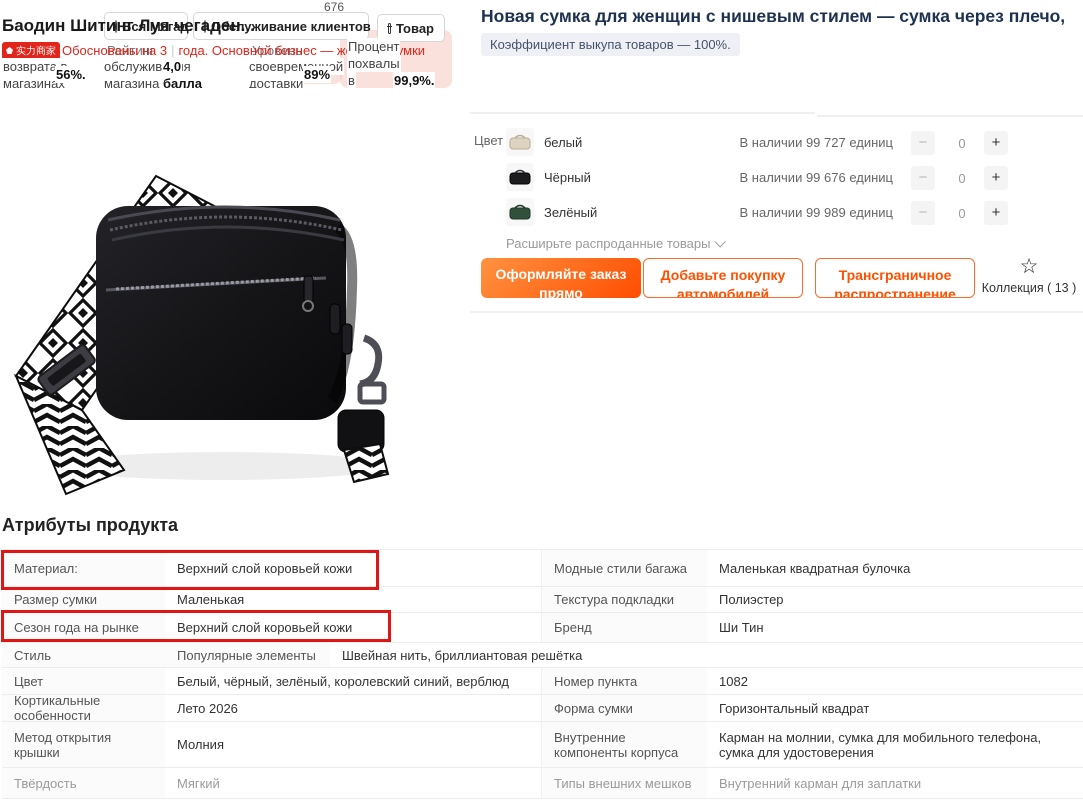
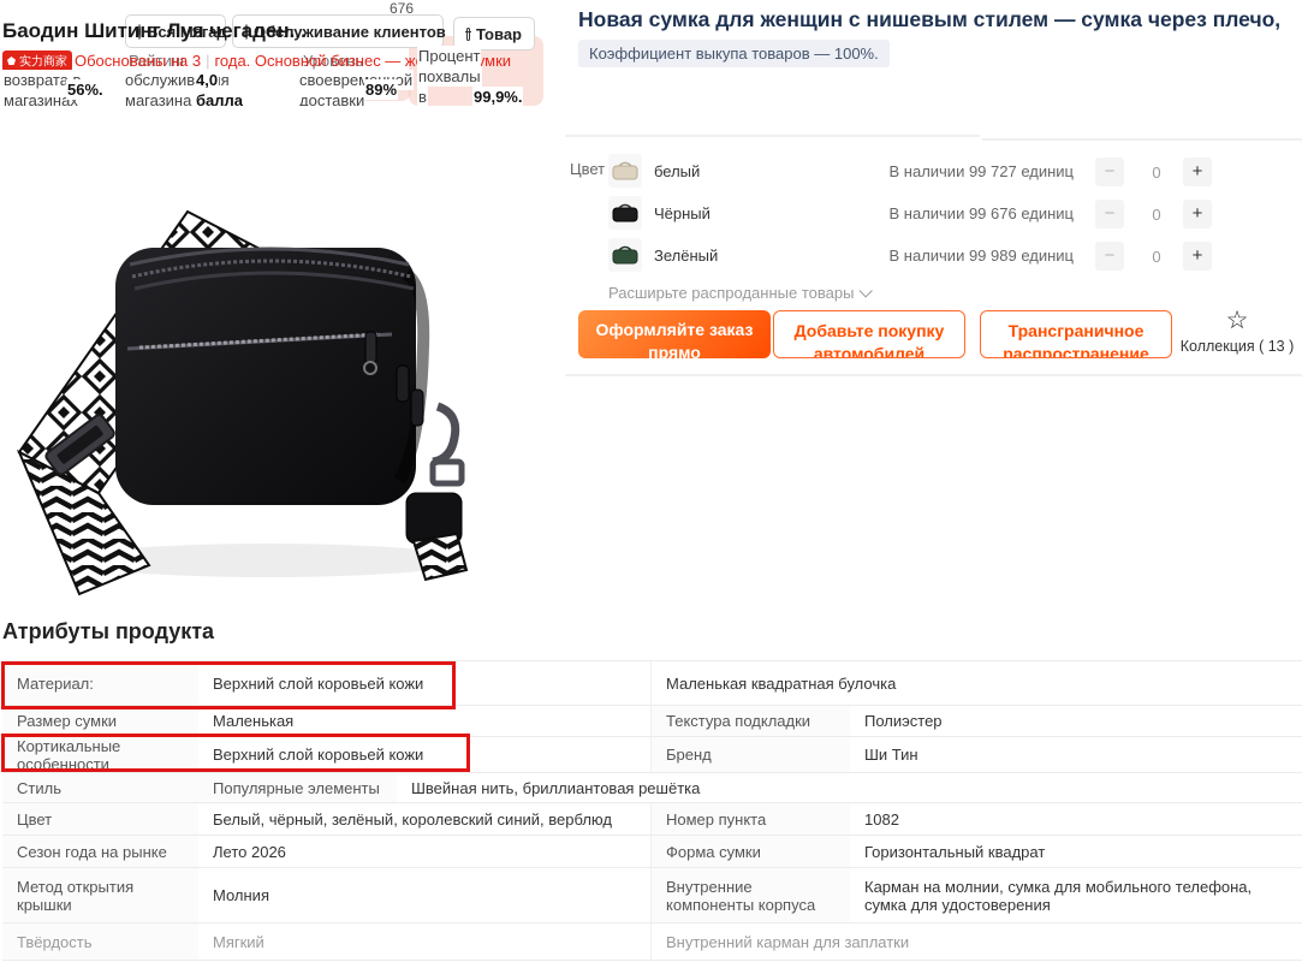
  676
  Вся Мегад.
  Обслуживание клиентов
  Товар
  Баодин Шитинг Луя чегаден...
  Рейтинг
  Уровень
  实力商家
  Обоснованы на 3 | года. Основной бизнес — жмки
  возврата
  магазинах
  56%.
  обслуживя
  магазина
  4,0
  балла
  доставки
  89%
  Процент
  похвалы
  в
  99,9%.
  Новая сумка для женщин с нишевым стилем — сумка через плечо,
  Коэффициент выкупа товаров — 100%.
  Цвет
  белый
  В наличии 99 727 единиц
  −
  0
  +
  Чёрный
  В наличии 99 676 единиц
  −
  0
  +
  Зелёный
  В наличии 99 989 единиц
  −
  0
  +
  Расширьте распроданные товары
  Оформляйте заказ
  прямо
  Добавьте покупку
  автомобилей
  Трансграничное
  распространение
  ☆
  Коллекция ( 13 )
  Атрибуты продукта
  Материал:
  Верхний слой коровьей кожи
- Модные стили багажа
  Маленькая квадратная булочка
  Размер сумки
  Маленькая
  Текстура подкладки
  Полиэстер
- Сезон года на рынке
+ Кортикальные особенности
  Верхний слой коровьей кожи
  Бренд
  Ши Тин
  Стиль
  Популярные элементы
  Швейная нить, бриллиантовая решётка
  Цвет
  Белый, чёрный, зелёный, королевский синий, верблюд
  Номер пункта
  1082
- Кортикальные особенности
+ Сезон года на рынке
  Лето 2026
  Форма сумки
  Горизонтальный квадрат
  Метод открытия крышки
  Молния
  Внутренние компоненты корпуса
  Карман на молнии, сумка для мобильного телефона, сумка для удостоверения
  Твёрдость
  Мягкий
- Типы внешних мешков
  Внутренний карман для заплатки
